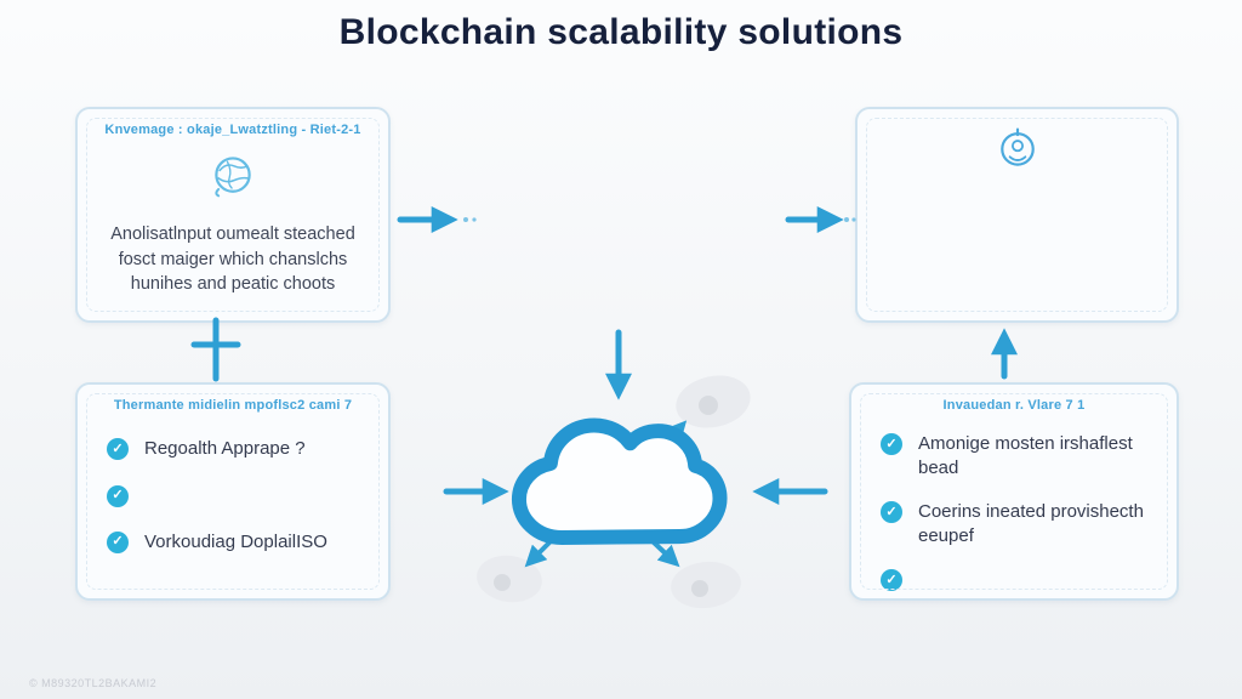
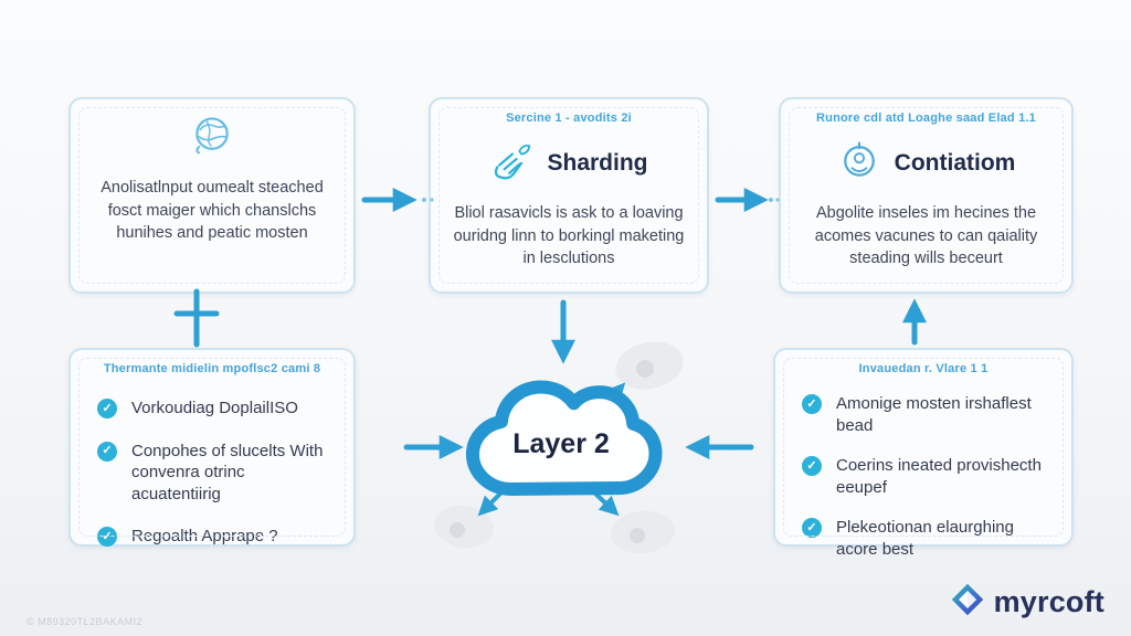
- Blockchain scalability solutions
- Knvemage : okaje_Lwatztling - Riet-2-1
- Anolisatlnput oumealt steached fosct maiger which chanslchs hunihes and peatic choots
+ Anolisatlnput oumealt steached fosct maiger which chanslchs hunihes and peatic mosten
+ Sercine 1 - avodits 2i
+ Sharding
+ Bliol rasavicls is ask to a loaving ouridng linn to borkingl maketing in lesclutions
+ Runore cdl atd Loaghe saad Elad 1.1
+ Contiatiom
+ Abgolite inseles im hecines the acomes vacunes to can qaiality steading wills beceurt
- Thermante midielin mpoflsc2 cami 7
+ Thermante midielin mpoflsc2 cami 8
  ✓
- Regoalth Apprape ?
+ Vorkoudiag DoplailISO
  ✓
+ Conpohes of slucelts With convenra otrinc acuatentiirig
  ✓
- Vorkoudiag DoplailISO
+ Regoalth Apprape ?
- Invauedan r. Vlare 7 1
+ Invauedan r. Vlare 1 1
  ✓
  Amonige mosten irshaflest bead
  ✓
  Coerins ineated provishecth eeupef
  ✓
+ Plekeotionan elaurghing acore best
+ Layer 2
  © M89320TL2BAKAMI2
+ myrcoft
